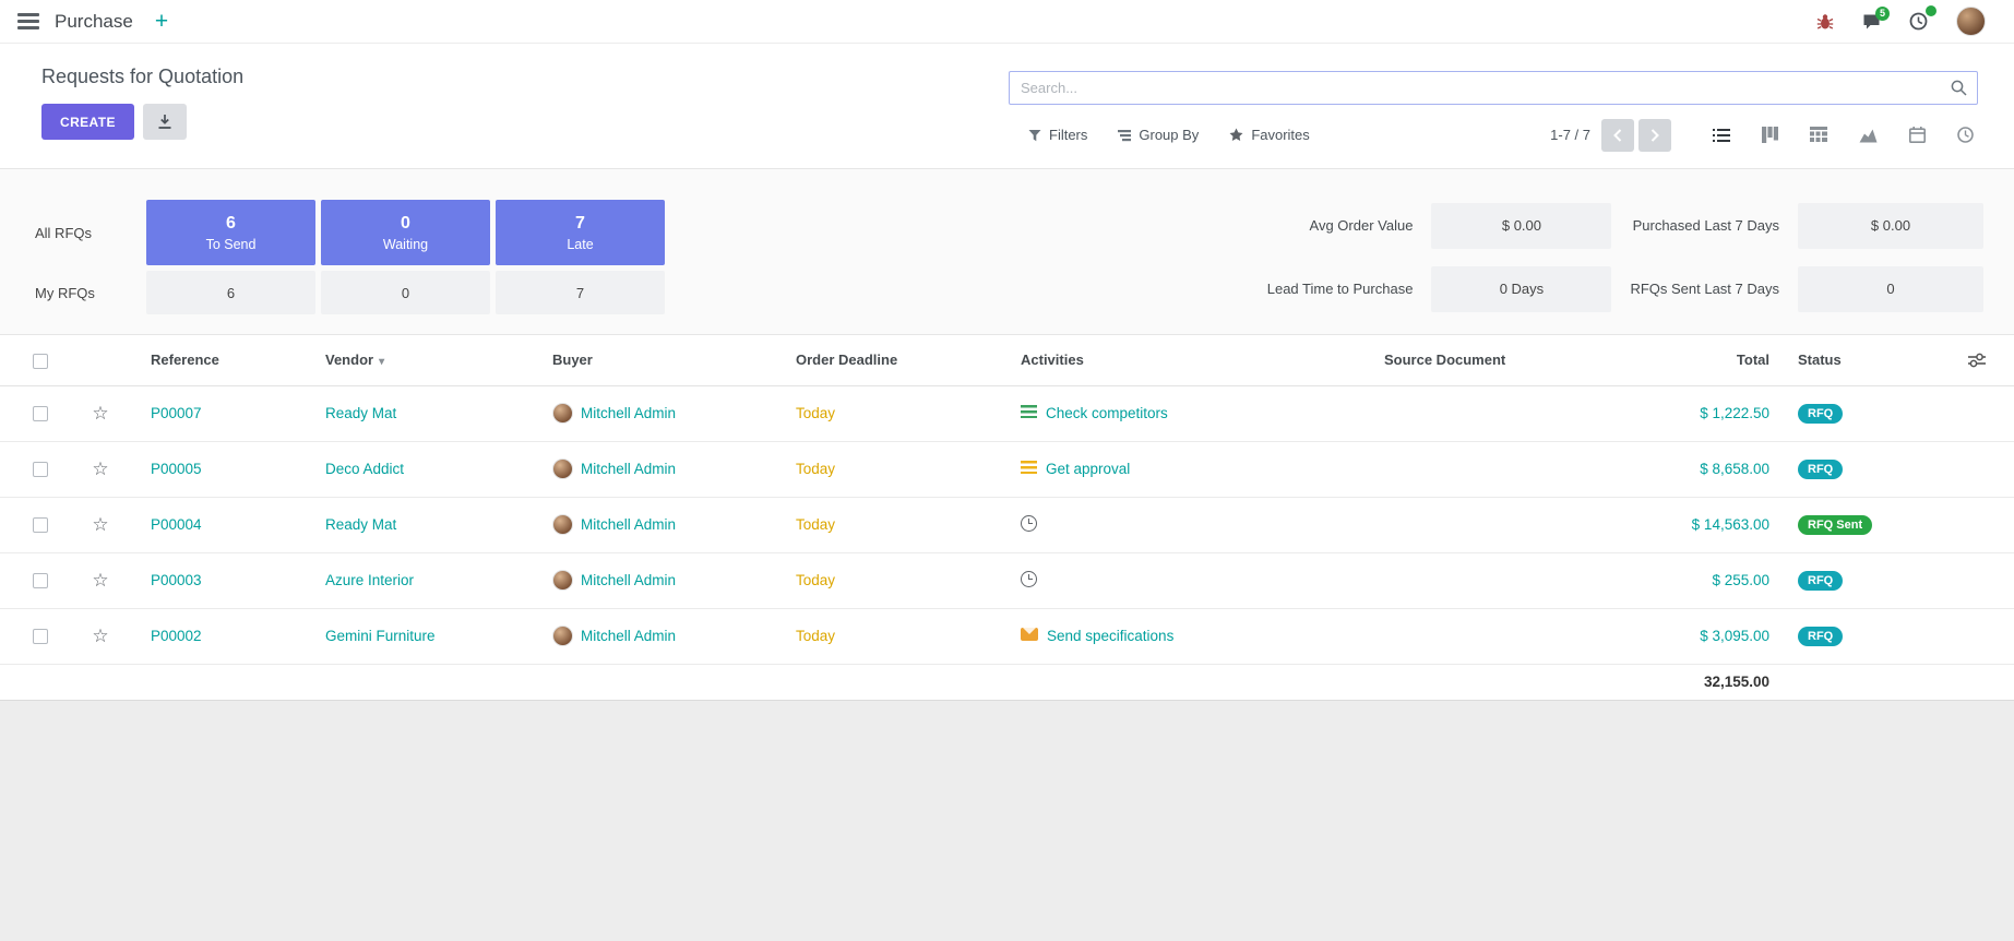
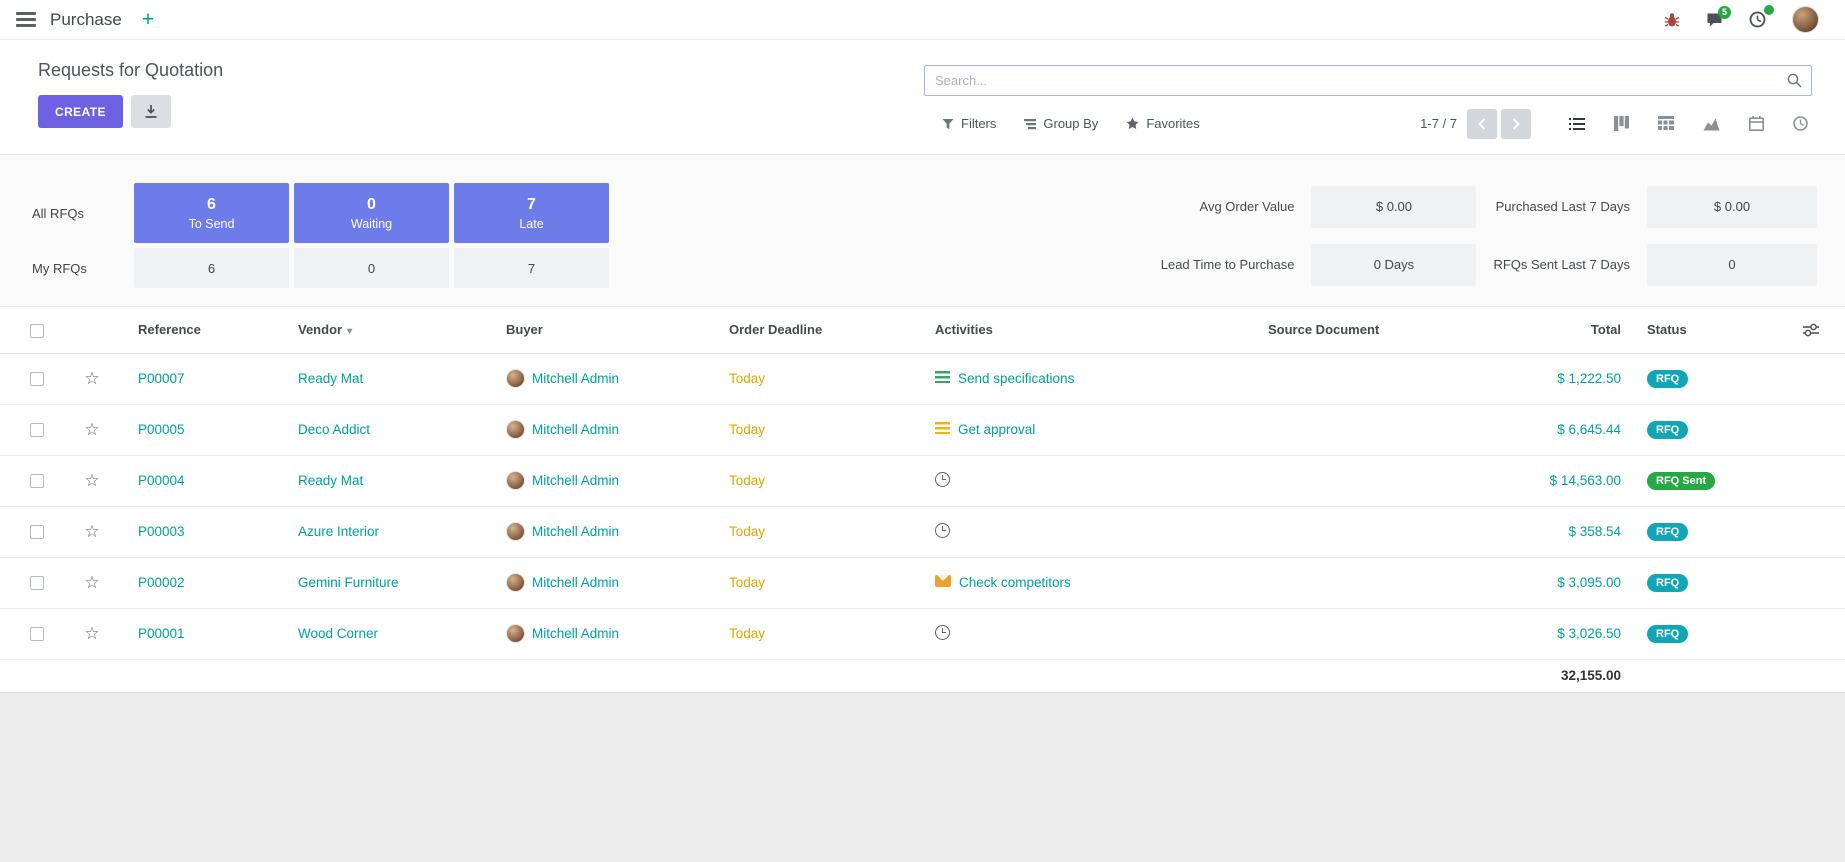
  Purchase
  +
  5
  Requests for Quotation
  CREATE
  Search...
  Filters
  Group By
  Favorites
  1-7 / 7
  All RFQs
  6
  To Send
  0
  Waiting
  7
  Late
  My RFQs
  6
  0
  7
  Avg Order Value
  $ 0.00
  Purchased Last 7 Days
  $ 0.00
  Lead Time to Purchase
  0 Days
  RFQs Sent Last 7 Days
  0
  		Reference	Vendor ▾	Buyer	Order Deadline	Activities	Source Document	Total	Status
- 	☆	P00007	Ready Mat	Mitchell Admin	Today	Check competitors		$ 1,222.50	RFQ
+ 	☆	P00007	Ready Mat	Mitchell Admin	Today	Send specifications		$ 1,222.50	RFQ
- 	☆	P00005	Deco Addict	Mitchell Admin	Today	Get approval		$ 8,658.00	RFQ
+ 	☆	P00005	Deco Addict	Mitchell Admin	Today	Get approval		$ 6,645.44	RFQ
  	☆	P00004	Ready Mat	Mitchell Admin	Today			$ 14,563.00	RFQ Sent
- 	☆	P00003	Azure Interior	Mitchell Admin	Today			$ 255.00	RFQ
+ 	☆	P00003	Azure Interior	Mitchell Admin	Today			$ 358.54	RFQ
- 	☆	P00002	Gemini Furniture	Mitchell Admin	Today	Send specifications		$ 3,095.00	RFQ
+ 	☆	P00002	Gemini Furniture	Mitchell Admin	Today	Check competitors		$ 3,095.00	RFQ
+ 	☆	P00001	Wood Corner	Mitchell Admin	Today			$ 3,026.50	RFQ
  	32,155.00
